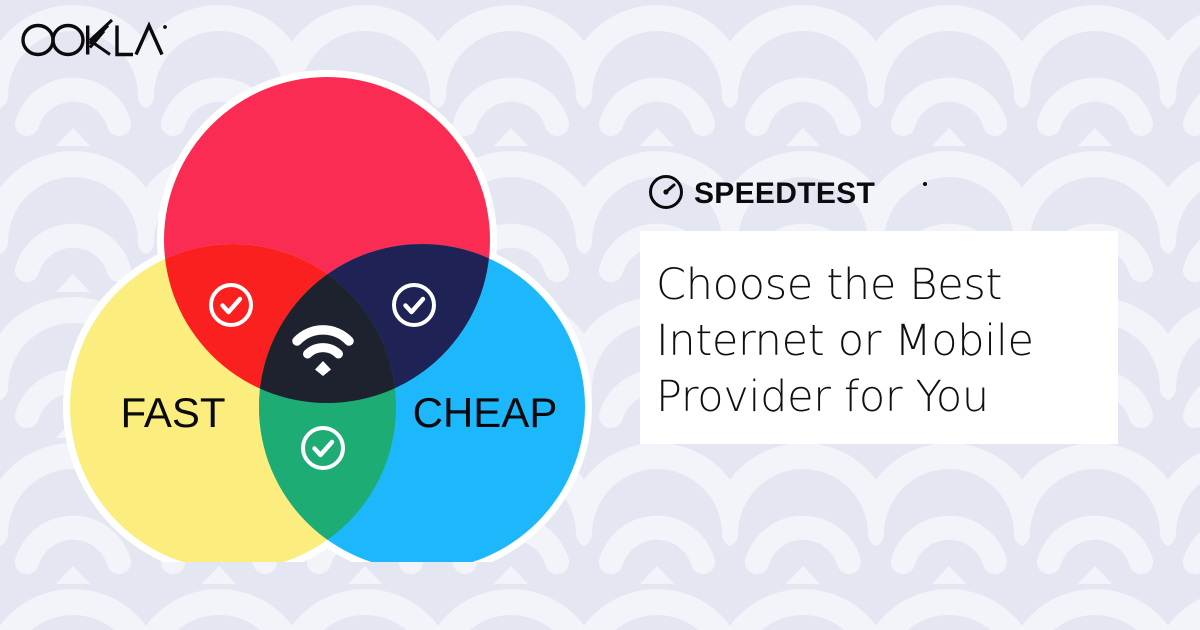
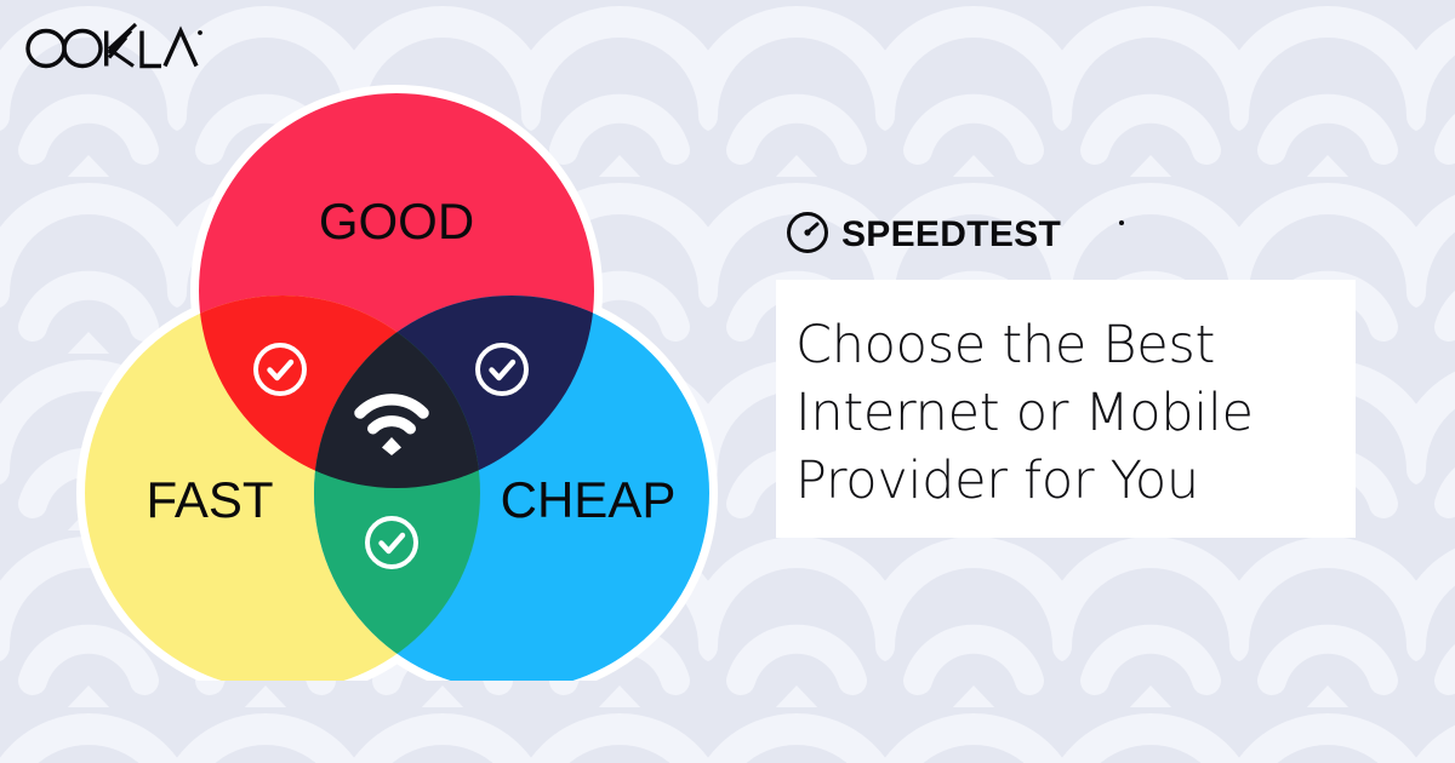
+ GOOD
  FAST
  CHEAP
  SPEEDTEST
  Choose the Best
  Internet or Mobile
  Provider for You
